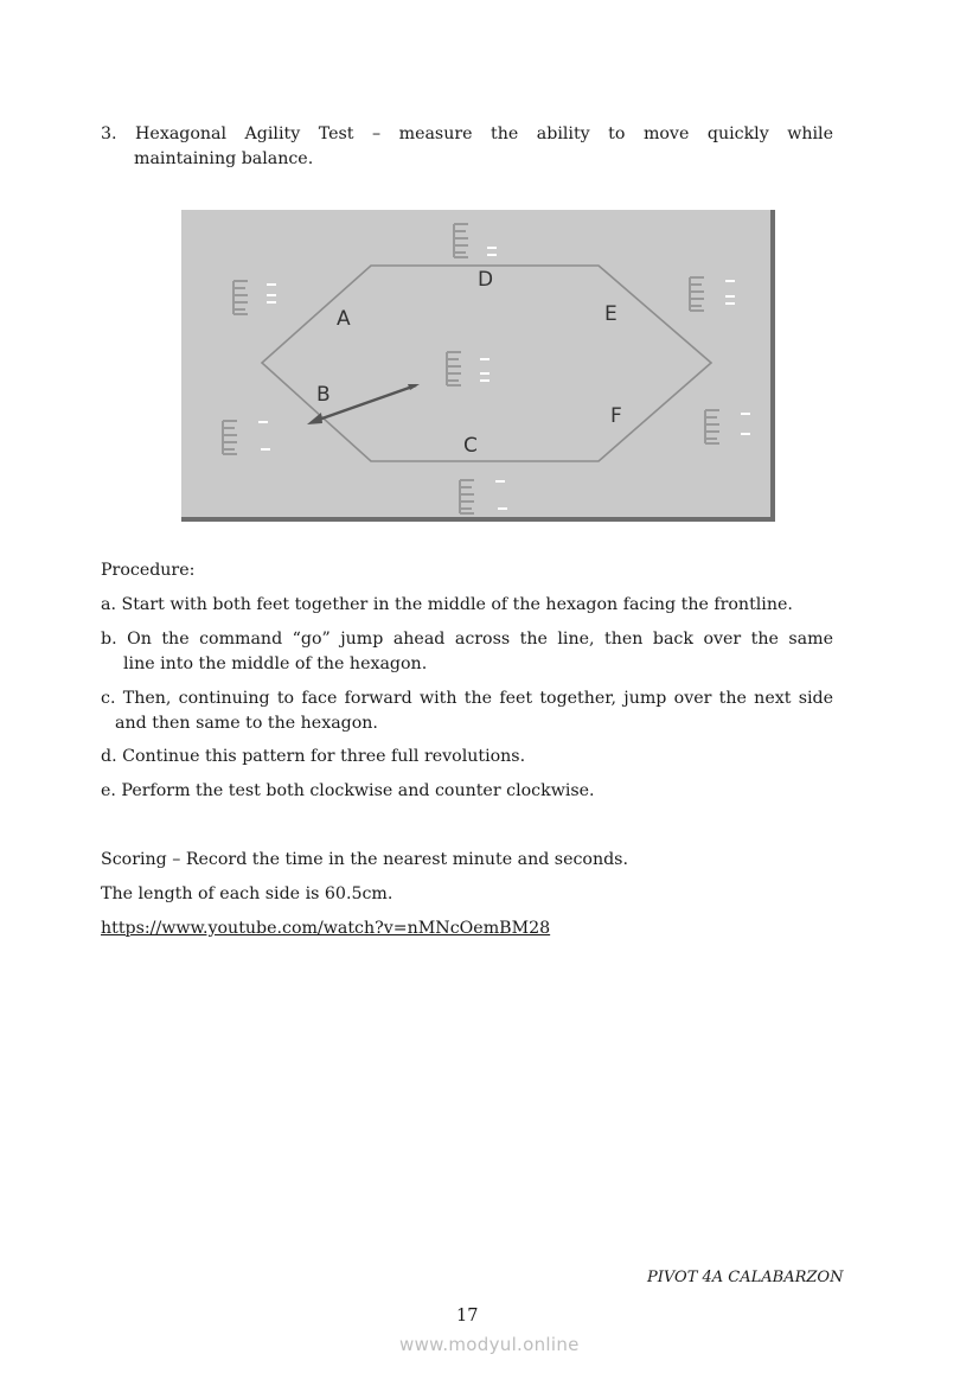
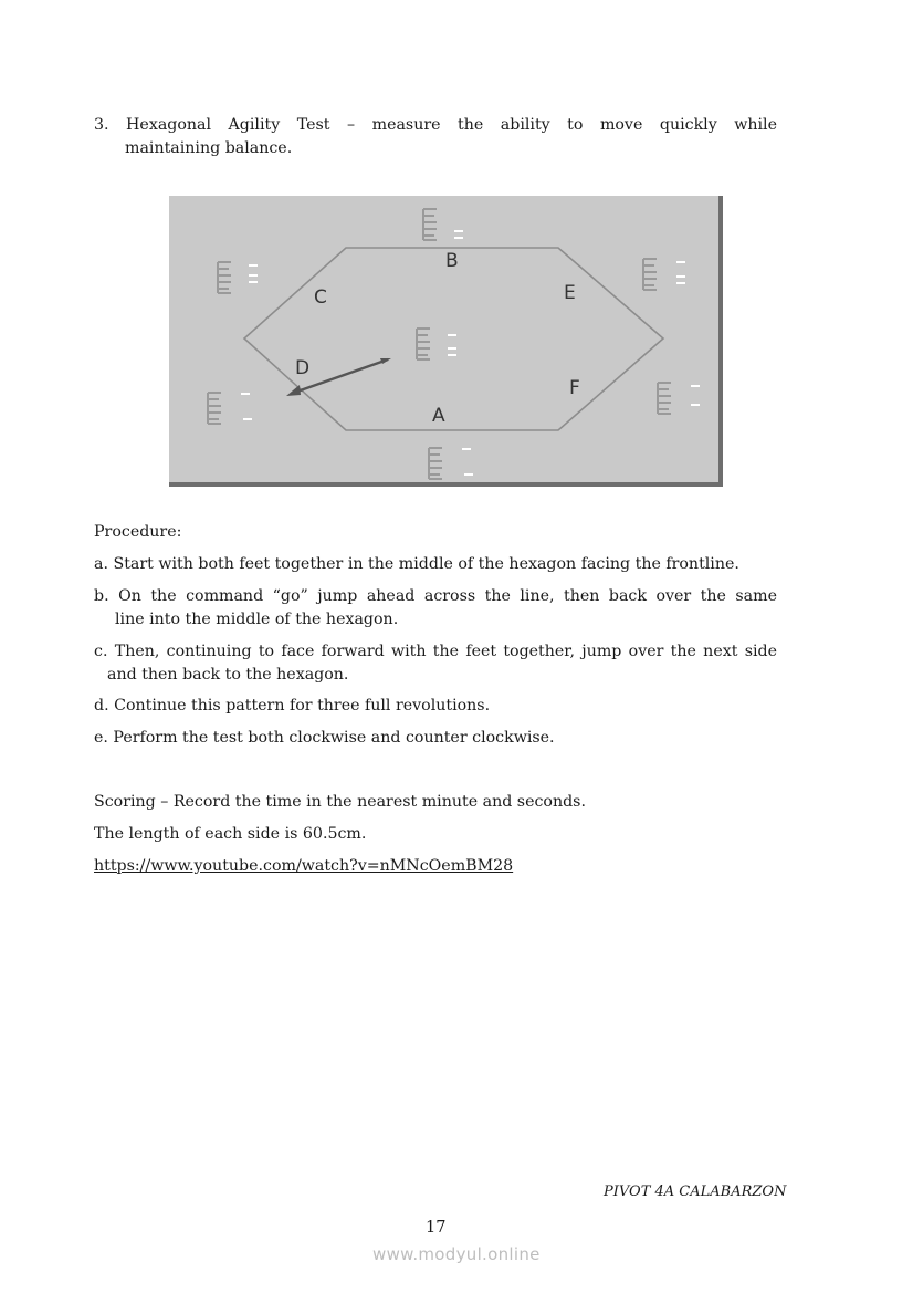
  3. Hexagonal Agility Test – measure the ability to move quickly while
  maintaining balance.
- D
+ B
- A
+ C
  E
- B
+ D
  F
- C
+ A
  Procedure:
  a. Start with both feet together in the middle of the hexagon facing the frontline.
  b. On the command “go” jump ahead across the line, then back over the same
  line into the middle of the hexagon.
  c. Then, continuing to face forward with the feet together, jump over the next side
- and then same to the hexagon.
+ and then back to the hexagon.
  d. Continue this pattern for three full revolutions.
  e. Perform the test both clockwise and counter clockwise.
  Scoring – Record the time in the nearest minute and seconds.
  The length of each side is 60.5cm.
  https://www.youtube.com/watch?v=nMNcOemBM28
  PIVOT 4A CALABARZON
  17
  www.modyul.online
